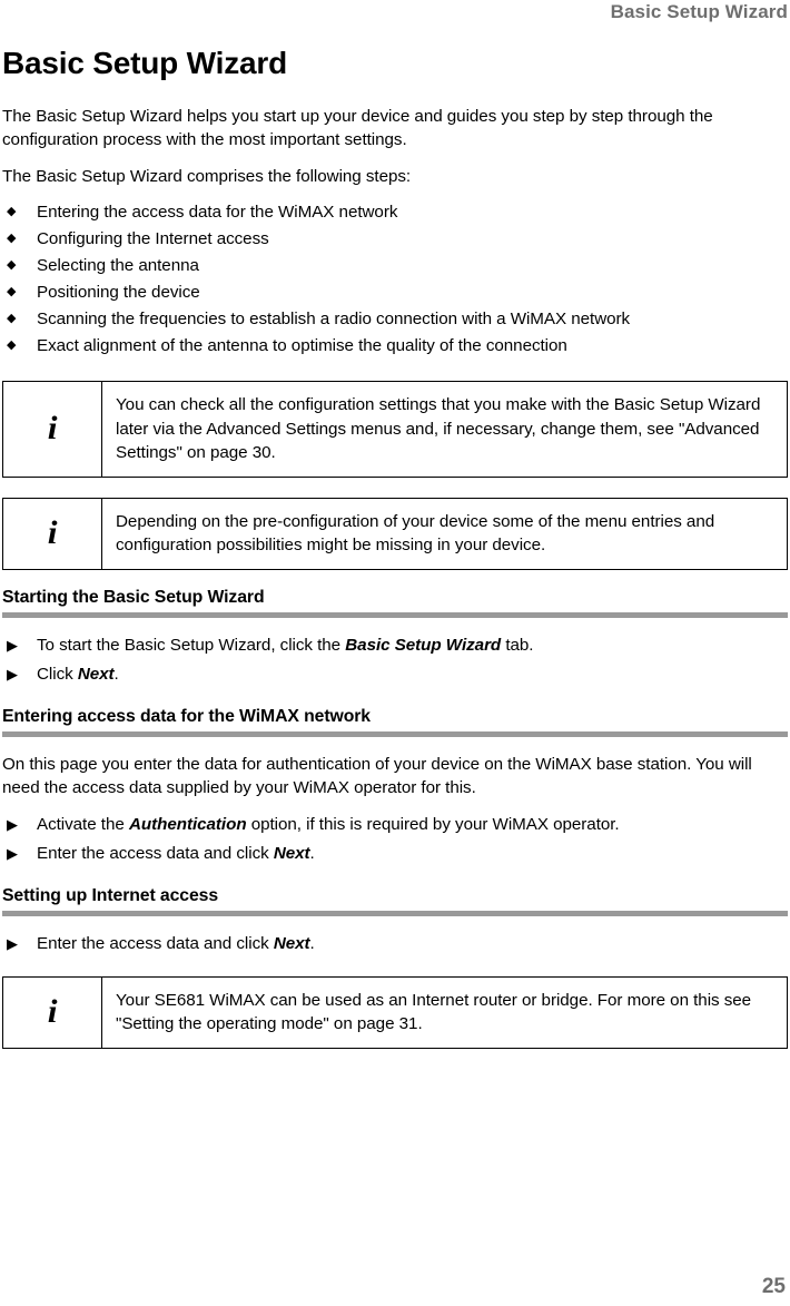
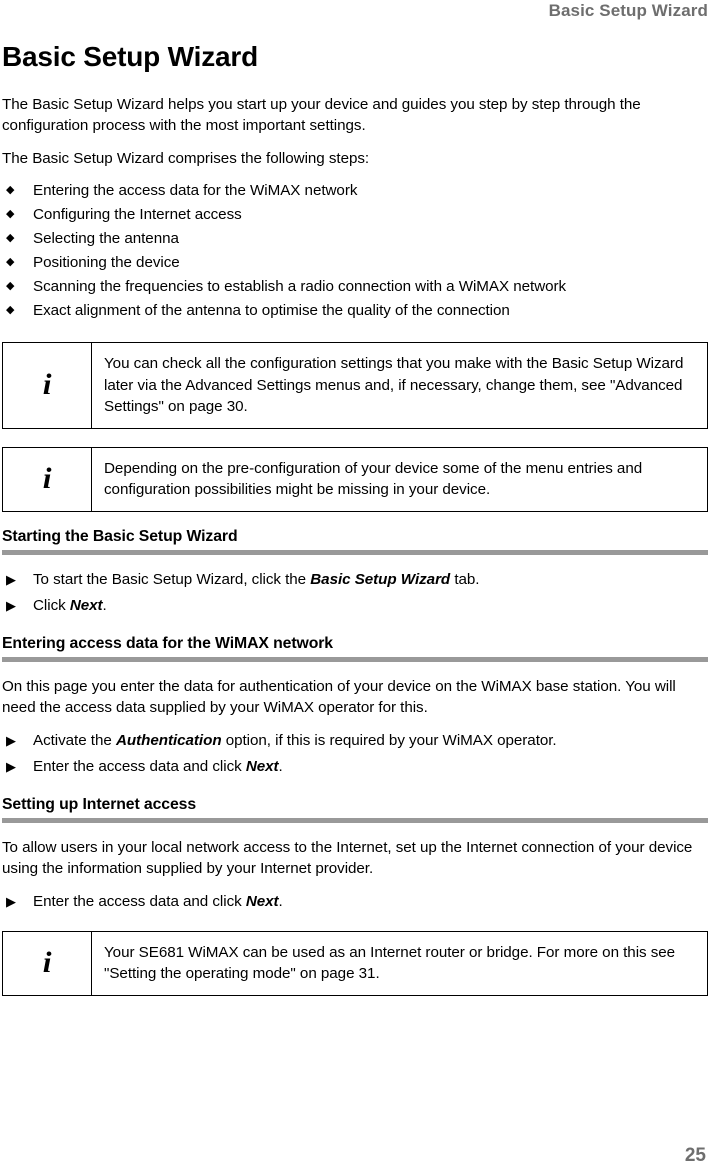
  Basic Setup Wizard
  Basic Setup Wizard
  The Basic Setup Wizard helps you start up your device and guides you step by step through the configuration process with the most important settings.
  The Basic Setup Wizard comprises the following steps:
  ◆
  Entering the access data for the WiMAX network
  ◆
  Configuring the Internet access
  ◆
  Selecting the antenna
  ◆
  Positioning the device
  ◆
  Scanning the frequencies to establish a radio connection with a WiMAX network
  ◆
  Exact alignment of the antenna to optimise the quality of the connection
  i
  You can check all the configuration settings that you make with the Basic Setup Wizard later via the Advanced Settings menus and, if necessary, change them, see "Advanced Settings" on page 30.
  i
  Depending on the pre-configuration of your device some of the menu entries and configuration possibilities might be missing in your device.
  Starting the Basic Setup Wizard
  ▶
  To start the Basic Setup Wizard, click the Basic Setup Wizard tab.
  ▶
  Click Next.
  Entering access data for the WiMAX network
  On this page you enter the data for authentication of your device on the WiMAX base station. You will need the access data supplied by your WiMAX operator for this.
  ▶
  Activate the Authentication option, if this is required by your WiMAX operator.
  ▶
  Enter the access data and click Next.
  Setting up Internet access
+ To allow users in your local network access to the Internet, set up the Internet connection of your device using the information supplied by your Internet provider.
  ▶
  Enter the access data and click Next.
  i
  Your SE681 WiMAX can be used as an Internet router or bridge. For more on this see "Setting the operating mode" on page 31.
  25
